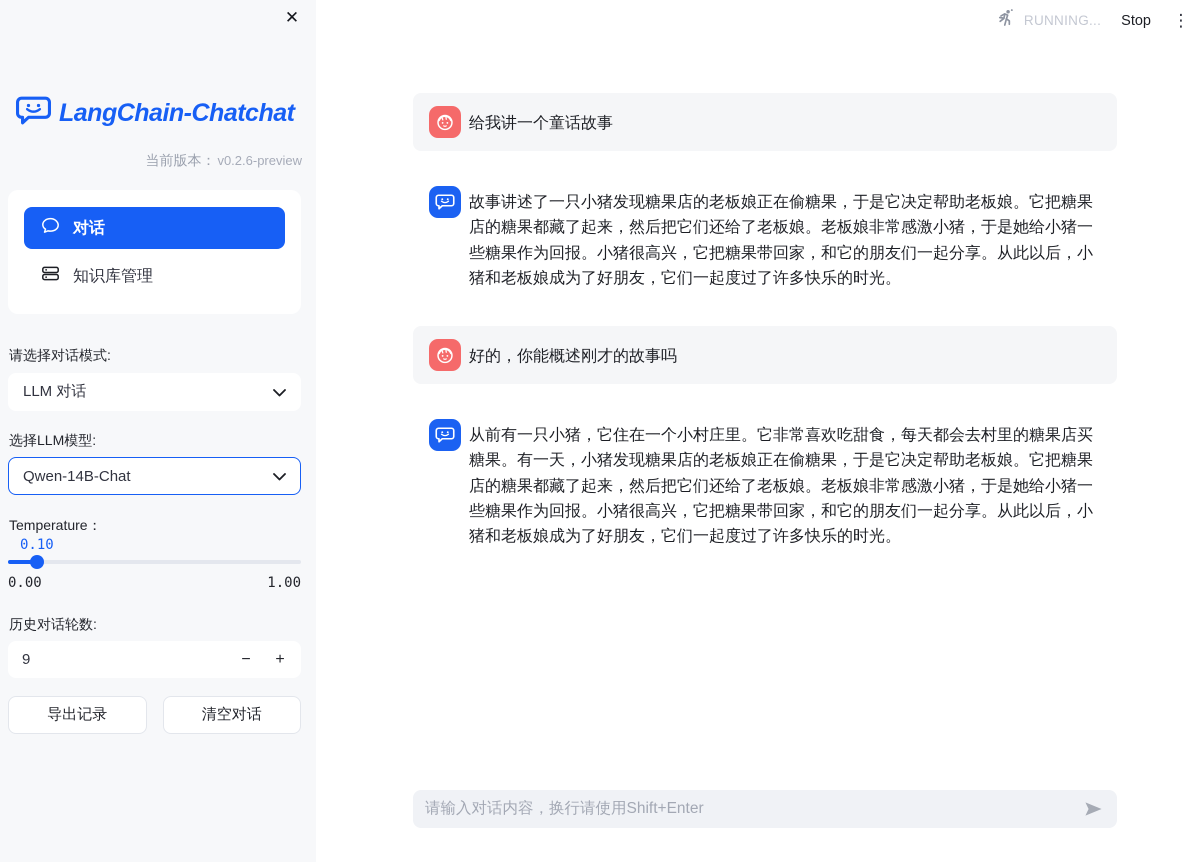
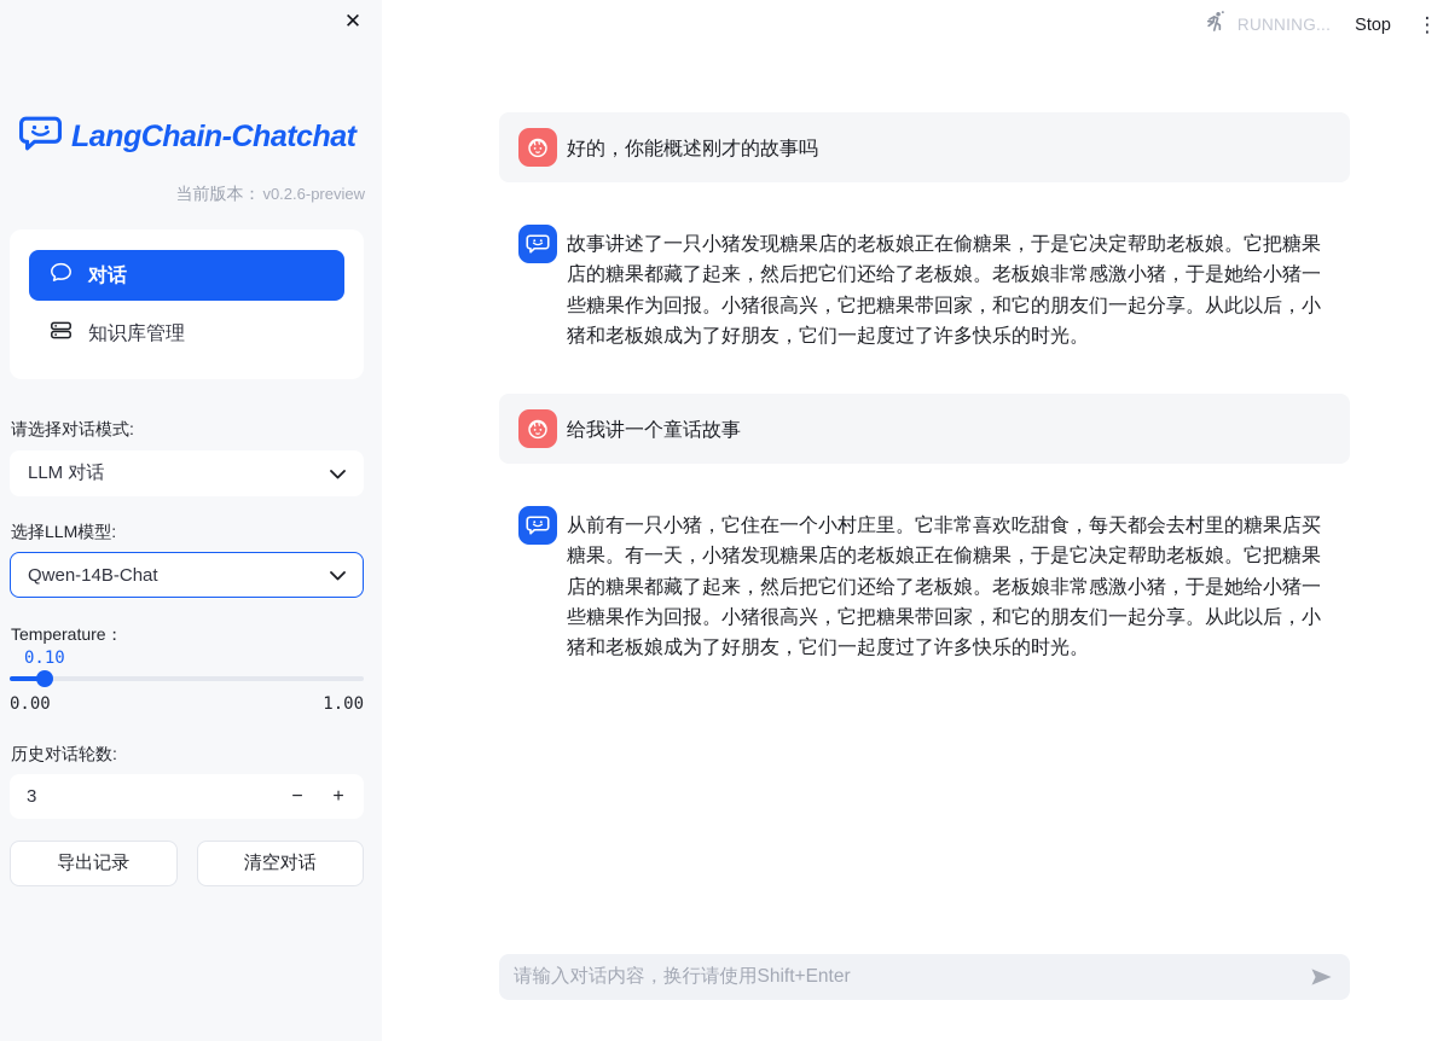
  ✕
  LangChain-Chatchat
  当前版本：
  v0.2.6-preview
  对话
  知识库管理
  请选择对话模式:
  LLM 对话
  选择LLM模型:
  Qwen-14B-Chat
  Temperature：
  0.10
  0.00
  1.00
  历史对话轮数:
- 9
+ 3
  −
  +
  导出记录
  清空对话
  RUNNING...
  Stop
  ⋮
- 给我讲一个童话故事
+ 好的，你能概述刚才的故事吗
  故事讲述了一只小猪发现糖果店的老板娘正在偷糖果，于是它决定帮助老板娘。它把糖果店的糖果都藏了起来，然后把它们还给了老板娘。老板娘非常感激小猪，于是她给小猪一些糖果作为回报。小猪很高兴，它把糖果带回家，和它的朋友们一起分享。从此以后，小猪和老板娘成为了好朋友，它们一起度过了许多快乐的时光。
- 好的，你能概述刚才的故事吗
+ 给我讲一个童话故事
  从前有一只小猪，它住在一个小村庄里。它非常喜欢吃甜食，每天都会去村里的糖果店买糖果。有一天，小猪发现糖果店的老板娘正在偷糖果，于是它决定帮助老板娘。它把糖果店的糖果都藏了起来，然后把它们还给了老板娘。老板娘非常感激小猪，于是她给小猪一些糖果作为回报。小猪很高兴，它把糖果带回家，和它的朋友们一起分享。从此以后，小猪和老板娘成为了好朋友，它们一起度过了许多快乐的时光。
  请输入对话内容，换行请使用Shift+Enter
